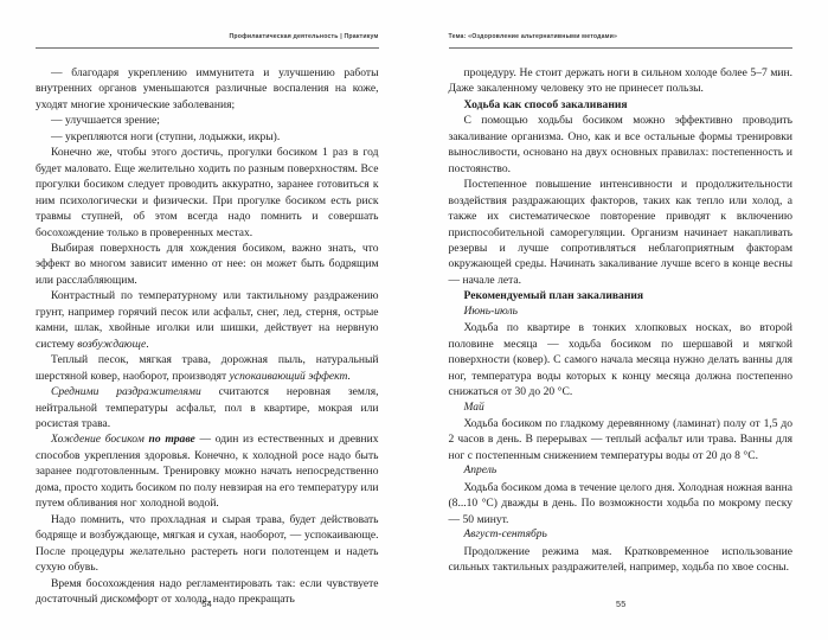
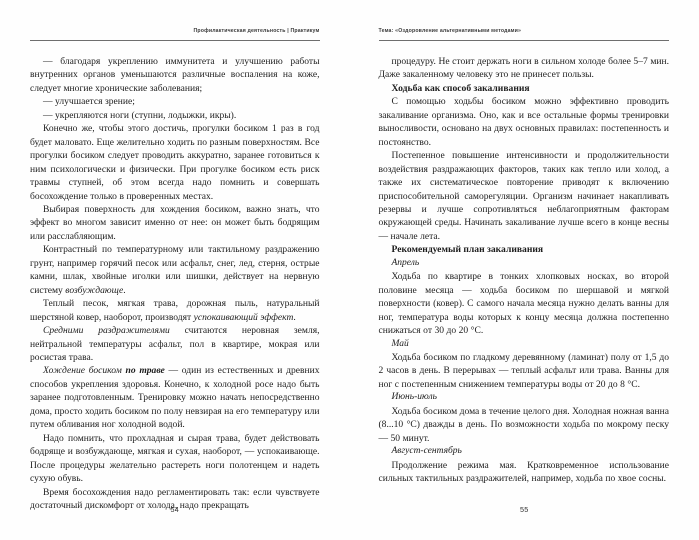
- — благодаря укреплению иммунитета и улучшению работы внутренних органов уменьшаются различные воспаления на коже, уходят многие хронические заболевания;
+ — благодаря укреплению иммунитета и улучшению работы внутренних органов уменьшаются различные воспаления на коже, следует многие хронические заболевания;
  — улучшается зрение;
  — укрепляются ноги (ступни, лодыжки, икры).
  Конечно же, чтобы этого достичь, прогулки босиком 1 раз в год будет маловато. Еще желительно ходить по разным поверхностям. Все прогулки босиком следует проводить аккуратно, заранее готовиться к ним психологически и физически. При прогулке босиком есть риск травмы ступней, об этом всегда надо помнить и совершать босохождение только в проверенных местах.
  Выбирая поверхность для хождения босиком, важно знать, что эффект во многом зависит именно от нее: он может быть бодрящим или расслабляющим.
  Контрастный по температурному или тактильному раздражению грунт, например горячий песок или асфальт, снег, лед, стерня, острые камни, шлак, хвойные иголки или шишки, действует на нервную систему возбуждающе.
  Теплый песок, мягкая трава, дорожная пыль, натуральный шерстяной ковер, наоборот, производят успокаивающий эффект.
  Средними раздражителями считаются неровная земля, нейтральной температуры асфальт, пол в квартире, мокрая или росистая трава.
  Хождение босиком по траве — один из естественных и древних способов укрепления здоровья. Конечно, к холодной росе надо быть заранее подготовленным. Тренировку можно начать непосредственно дома, просто ходить босиком по полу невзирая на его температуру или путем обливания ног холодной водой.
  Надо помнить, что прохладная и сырая трава, будет действовать бодряще и возбуждающе, мягкая и сухая, наоборот, — успокаивающе. После процедуры желательно растереть ноги полотенцем и надеть сухую обувь.
  Время босохождения надо регламентировать так: если чувствуете достаточный дискомфорт от холода, надо прекращать
  54
  процедуру. Не стоит держать ноги в сильном холоде более 5–7 мин. Даже закаленному человеку это не принесет пользы.
  Ходьба как способ закаливания
  С помощью ходьбы босиком можно эффективно проводить закаливание организма. Оно, как и все остальные формы тренировки выносливости, основано на двух основных правилах: постепенность и постоянство.
  Постепенное повышение интенсивности и продолжительности воздействия раздражающих факторов, таких как тепло или холод, а также их систематическое повторение приводят к включению приспособительной саморегуляции. Организм начинает накапливать резервы и лучше сопротивляться неблагоприятным факторам окружающей среды. Начинать закаливание лучше всего в конце весны — начале лета.
  Рекомендуемый план закаливания
- Июнь-июль
+ Апрель
  Ходьба по квартире в тонких хлопковых носках, во второй половине месяца — ходьба босиком по шершавой и мягкой поверхности (ковер). С самого начала месяца нужно делать ванны для ног, температура воды которых к концу месяца должна постепенно снижаться от 30 до 20 °С.
  Май
  Ходьба босиком по гладкому деревянному (ламинат) полу от 1,5 до 2 часов в день. В перерывах — теплый асфальт или трава. Ванны для ног с постепенным снижением температуры воды от 20 до 8 °С.
- Апрель
+ Июнь-июль
  Ходьба босиком дома в течение целого дня. Холодная ножная ванна (8...10 °С) дважды в день. По возможности ходьба по мокрому песку — 50 минут.
  Август-сентябрь
  Продолжение режима мая. Кратковременное использование сильных тактильных раздражителей, например, ходьба по хвое сосны.
  55
